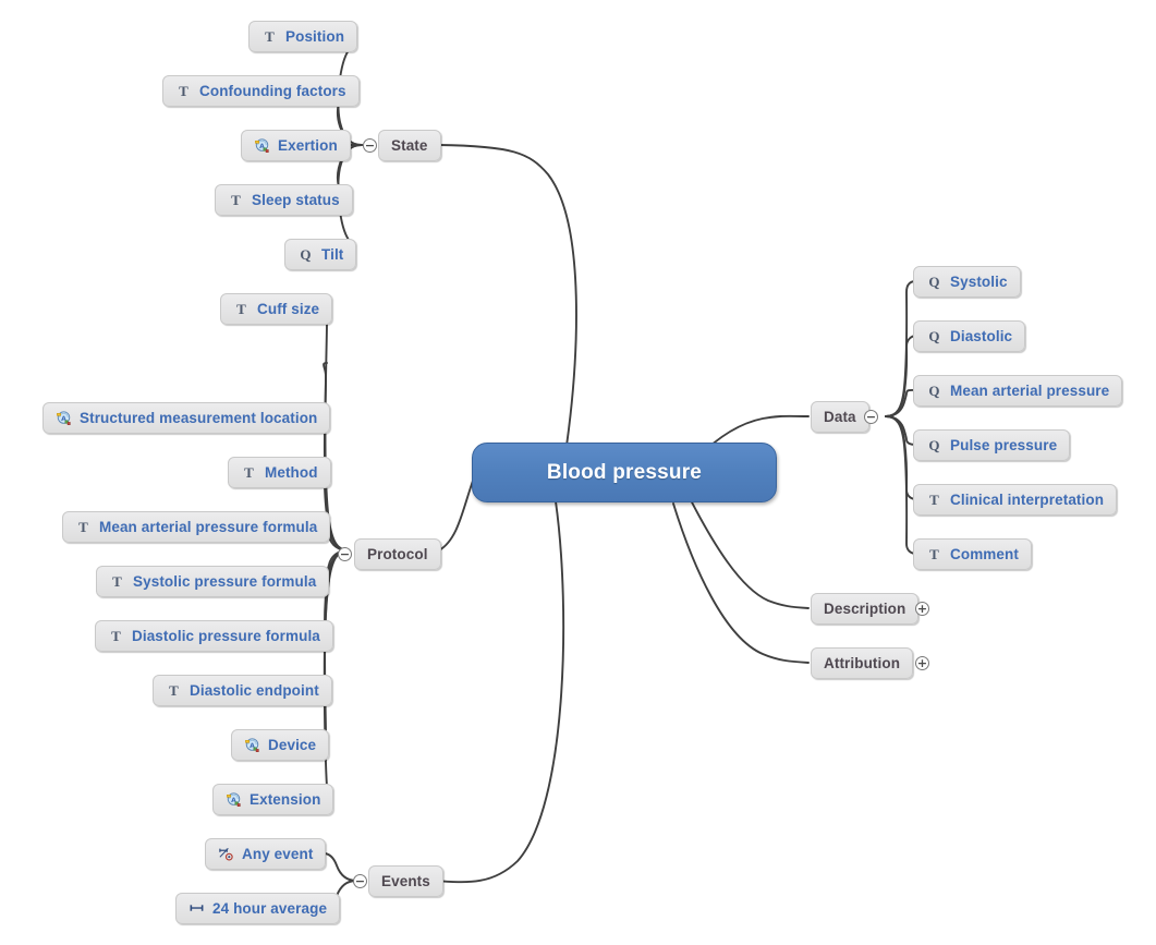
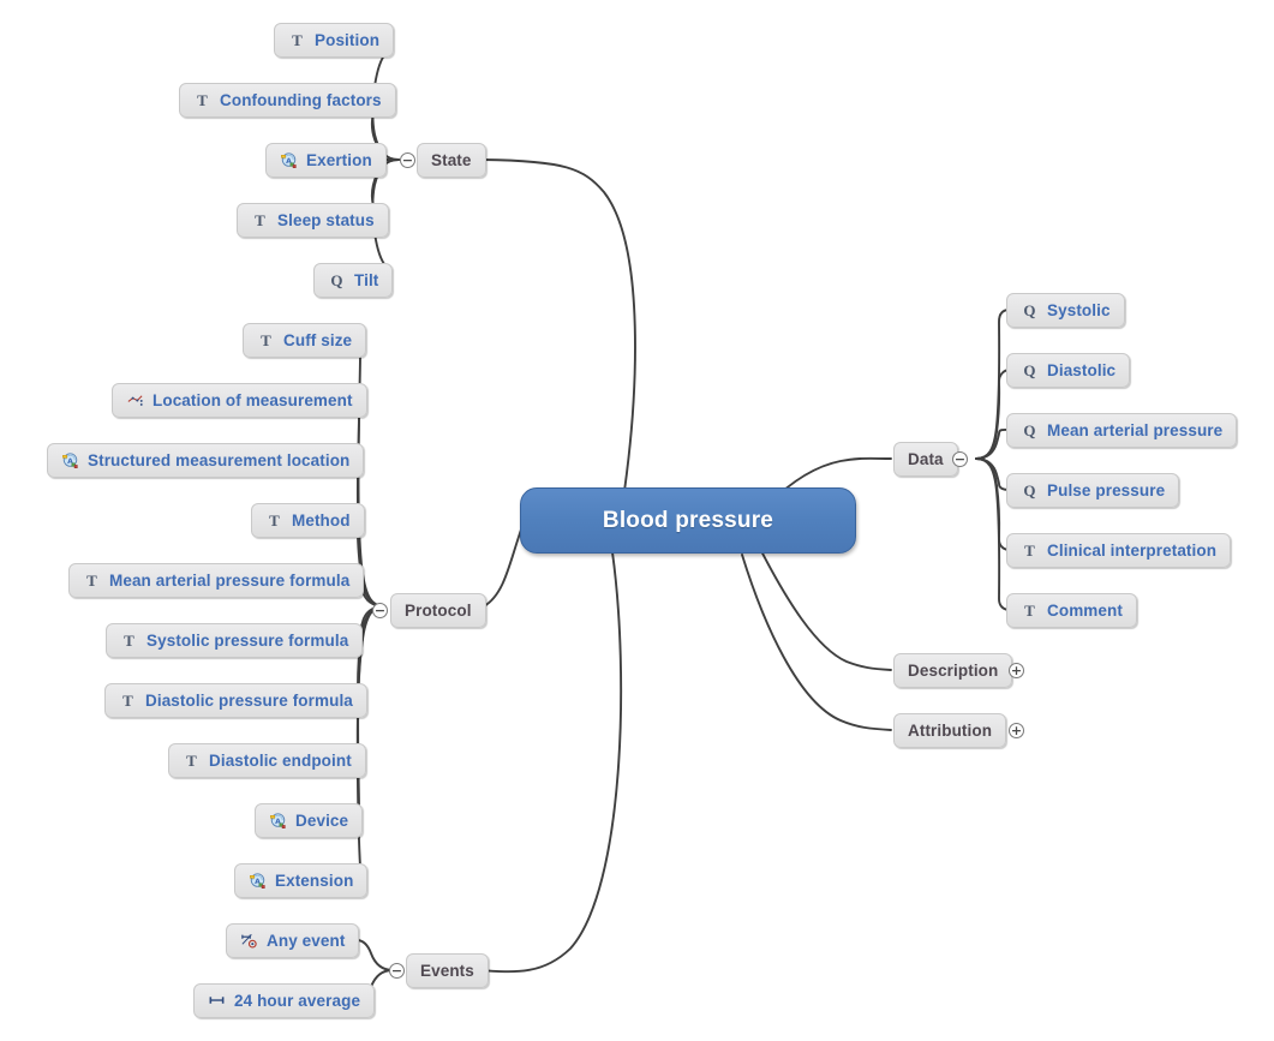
  Blood pressure
  −
  State
  T
  Position
  T
  Confounding factors
  Exertion
  T
  Sleep status
  Q
  Tilt
  −
  Protocol
  T
  Cuff size
+ Location of measurement
  Structured measurement location
  T
  Method
  T
  Mean arterial pressure formula
  T
  Systolic pressure formula
  T
  Diastolic pressure formula
  T
  Diastolic endpoint
  Device
  Extension
  −
  Events
  Any event
  24 hour average
  Data
  −
  Q
  Systolic
  Q
  Diastolic
  Q
  Mean arterial pressure
  Q
  Pulse pressure
  T
  Clinical interpretation
  T
  Comment
  Description
  +
  Attribution
  +
